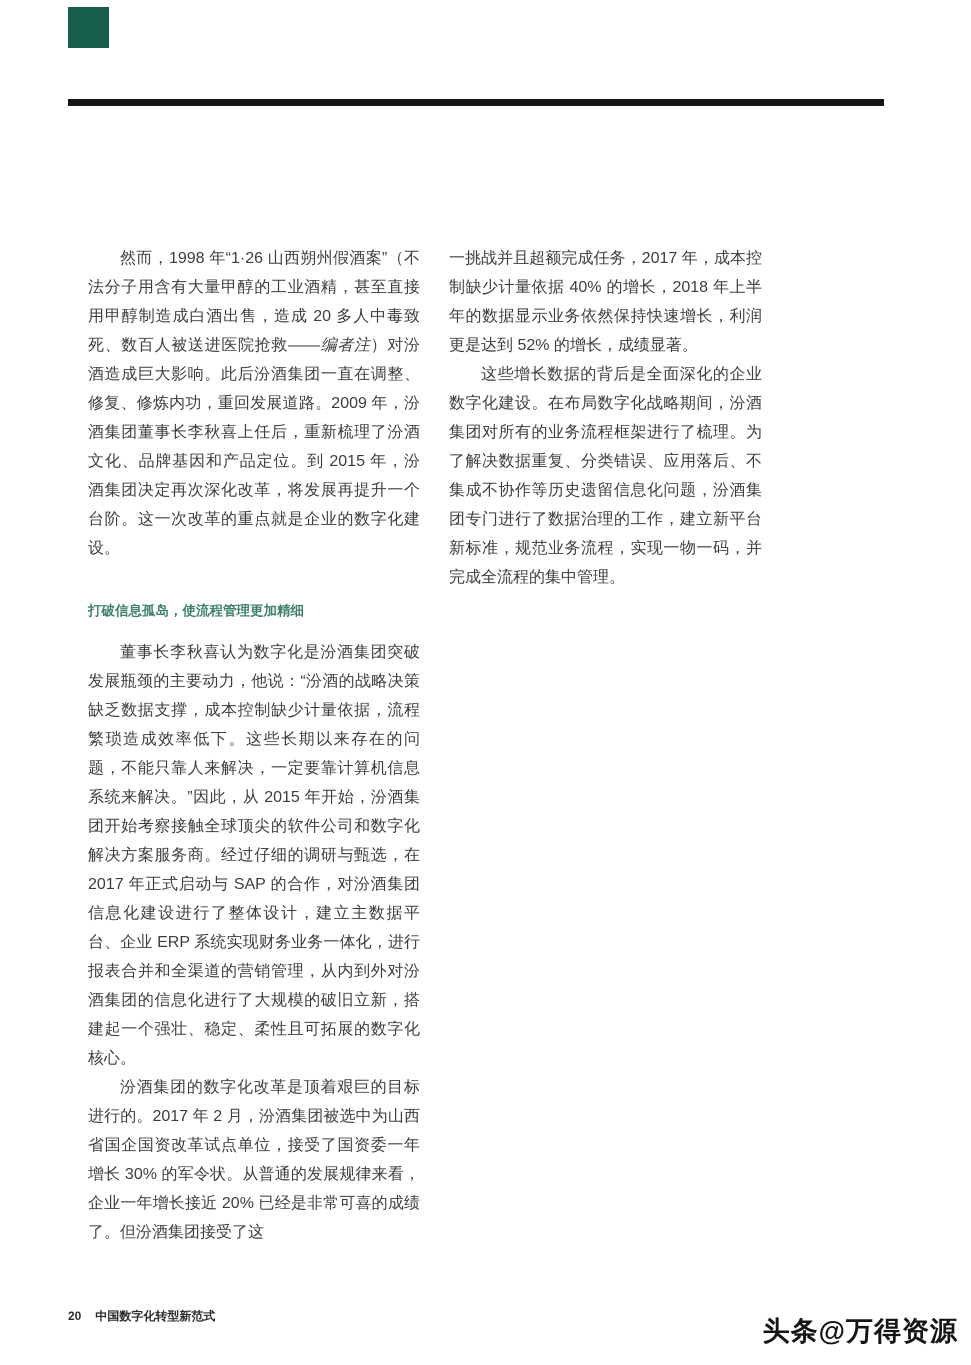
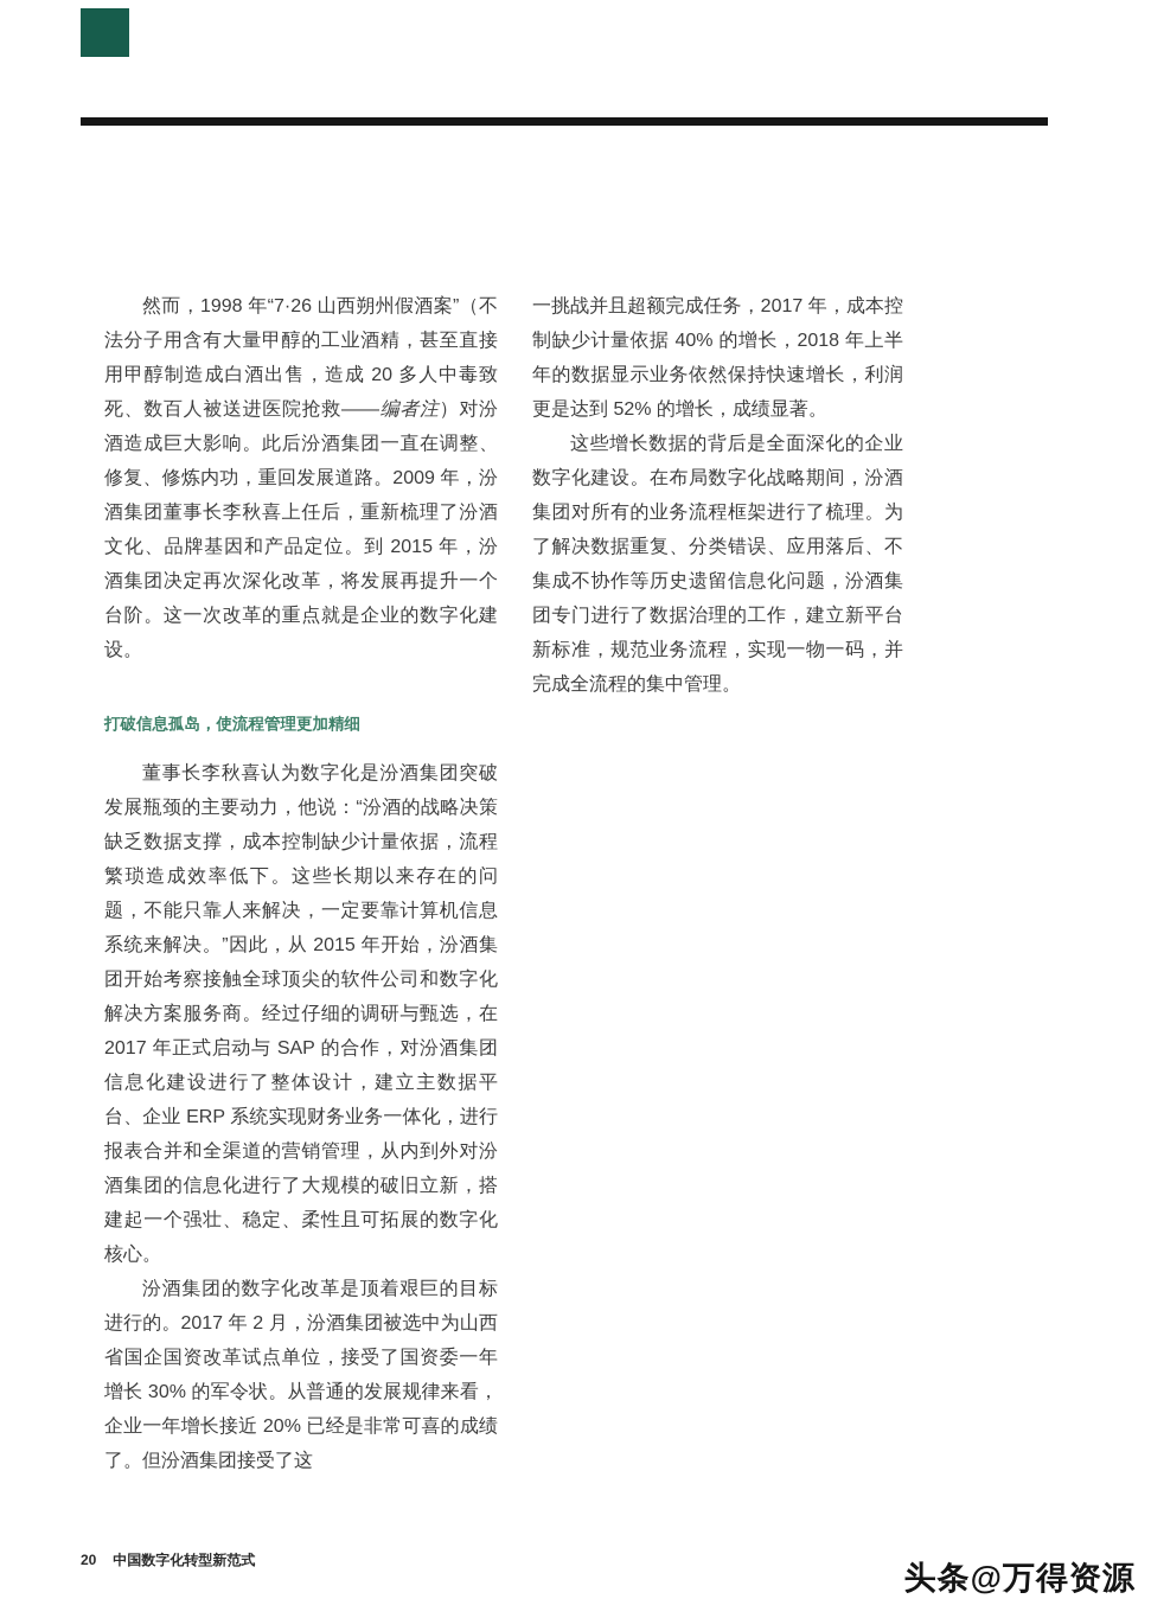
- 然而，1998 年“1·26 山西朔州假酒案”（不法分子用含有大量甲醇的工业酒精，甚至直接用甲醇制造成白酒出售，造成 20 多人中毒致死、数百人被送进医院抢救——编者注）对汾酒造成巨大影响。此后汾酒集团一直在调整、修复、修炼内功，重回发展道路。2009 年，汾酒集团董事长李秋喜上任后，重新梳理了汾酒文化、品牌基因和产品定位。到 2015 年，汾酒集团决定再次深化改革，将发展再提升一个台阶。这一次改革的重点就是企业的数字化建设。
+ 然而，1998 年“7·26 山西朔州假酒案”（不法分子用含有大量甲醇的工业酒精，甚至直接用甲醇制造成白酒出售，造成 20 多人中毒致死、数百人被送进医院抢救——编者注）对汾酒造成巨大影响。此后汾酒集团一直在调整、修复、修炼内功，重回发展道路。2009 年，汾酒集团董事长李秋喜上任后，重新梳理了汾酒文化、品牌基因和产品定位。到 2015 年，汾酒集团决定再次深化改革，将发展再提升一个台阶。这一次改革的重点就是企业的数字化建设。
  打破信息孤岛，使流程管理更加精细
  董事长李秋喜认为数字化是汾酒集团突破发展瓶颈的主要动力，他说：“汾酒的战略决策缺乏数据支撑，成本控制缺少计量依据，流程繁琐造成效率低下。这些长期以来存在的问题，不能只靠人来解决，一定要靠计算机信息系统来解决。”因此，从 2015 年开始，汾酒集团开始考察接触全球顶尖的软件公司和数字化解决方案服务商。经过仔细的调研与甄选，在 2017 年正式启动与 SAP 的合作，对汾酒集团信息化建设进行了整体设计，建立主数据平台、企业 ERP 系统实现财务业务一体化，进行报表合并和全渠道的营销管理，从内到外对汾酒集团的信息化进行了大规模的破旧立新，搭建起一个强壮、稳定、柔性且可拓展的数字化核心。
  汾酒集团的数字化改革是顶着艰巨的目标进行的。2017 年 2 月，汾酒集团被选中为山西省国企国资改革试点单位，接受了国资委一年增长 30% 的军令状。从普通的发展规律来看，企业一年增长接近 20% 已经是非常可喜的成绩了。但汾酒集团接受了这
  一挑战并且超额完成任务，2017 年，成本控制缺少计量依据 40% 的增长，2018 年上半年的数据显示业务依然保持快速增长，利润更是达到 52% 的增长，成绩显著。
  这些增长数据的背后是全面深化的企业数字化建设。在布局数字化战略期间，汾酒集团对所有的业务流程框架进行了梳理。为了解决数据重复、分类错误、应用落后、不集成不协作等历史遗留信息化问题，汾酒集团专门进行了数据治理的工作，建立新平台新标准，规范业务流程，实现一物一码，并完成全流程的集中管理。
  20
  中国数字化转型新范式
  头条@万得资源
